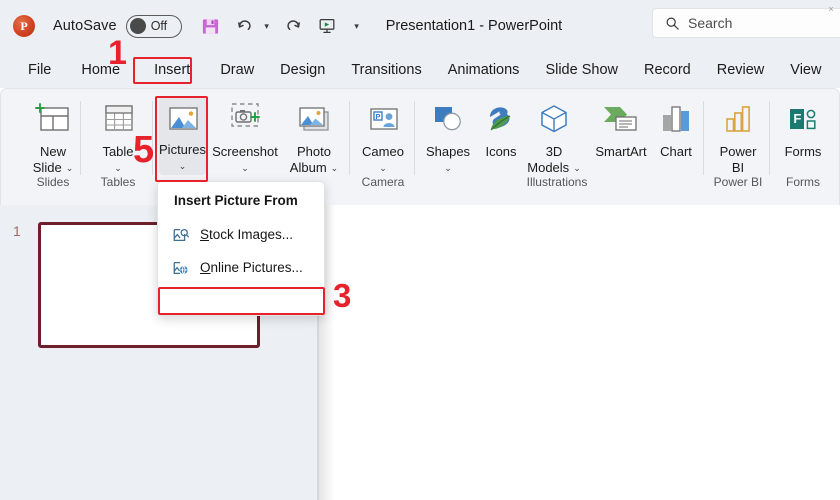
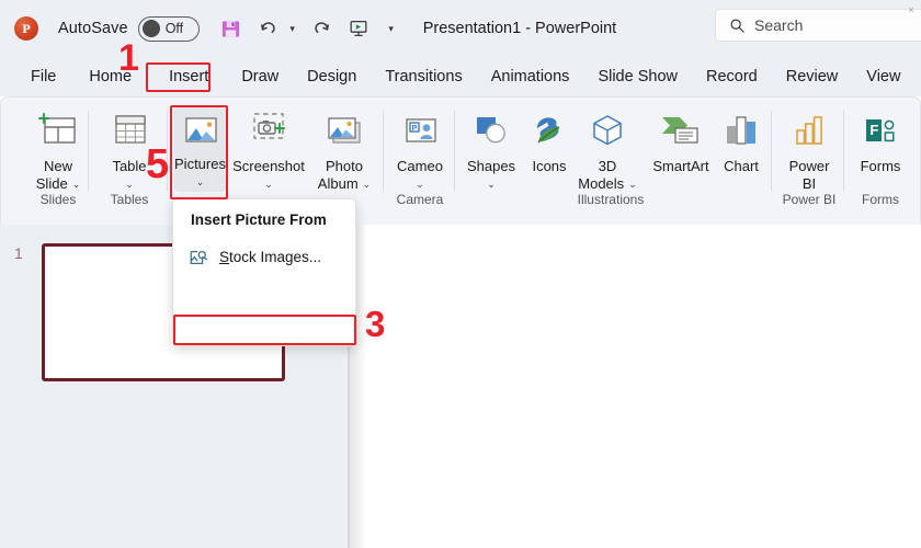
  P
  AutoSave
  Off
  ▾
  ▾
  Presentation1 - PowerPoint
  Search
  ×
  File
  Home
  Insert
  Draw
  Design
  Transitions
  Animations
  Slide Show
  Record
  Review
  View
  New
  Slide
  ⌄
  Table
  ⌄
  Pictures
  ⌄
  Screenshot
  ⌄
  Photo
  Album
  ⌄
  P
  Cameo
  ⌄
  Shapes
  ⌄
  Icons
  3D
  Models
  ⌄
  SmartArt
  Chart
  Power
  BI
  F
  Forms
  Slides
  Tables
  Camera
  Illustrations
  Power BI
  Forms
  1
  Insert Picture From
  Stock Images...
- Online Pictures...
  1
  5
  3
